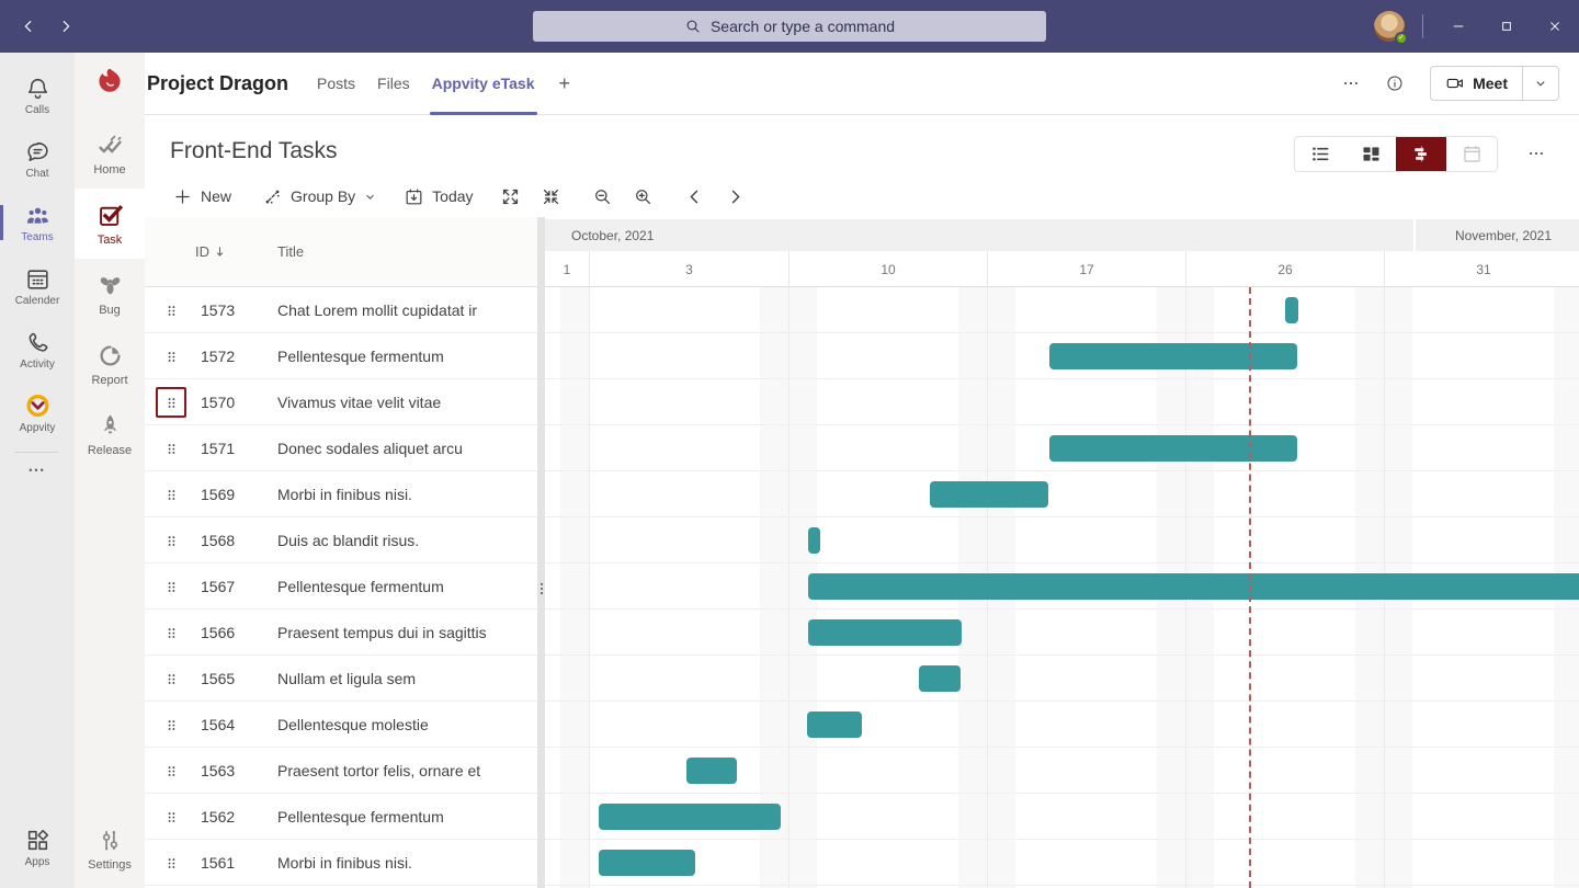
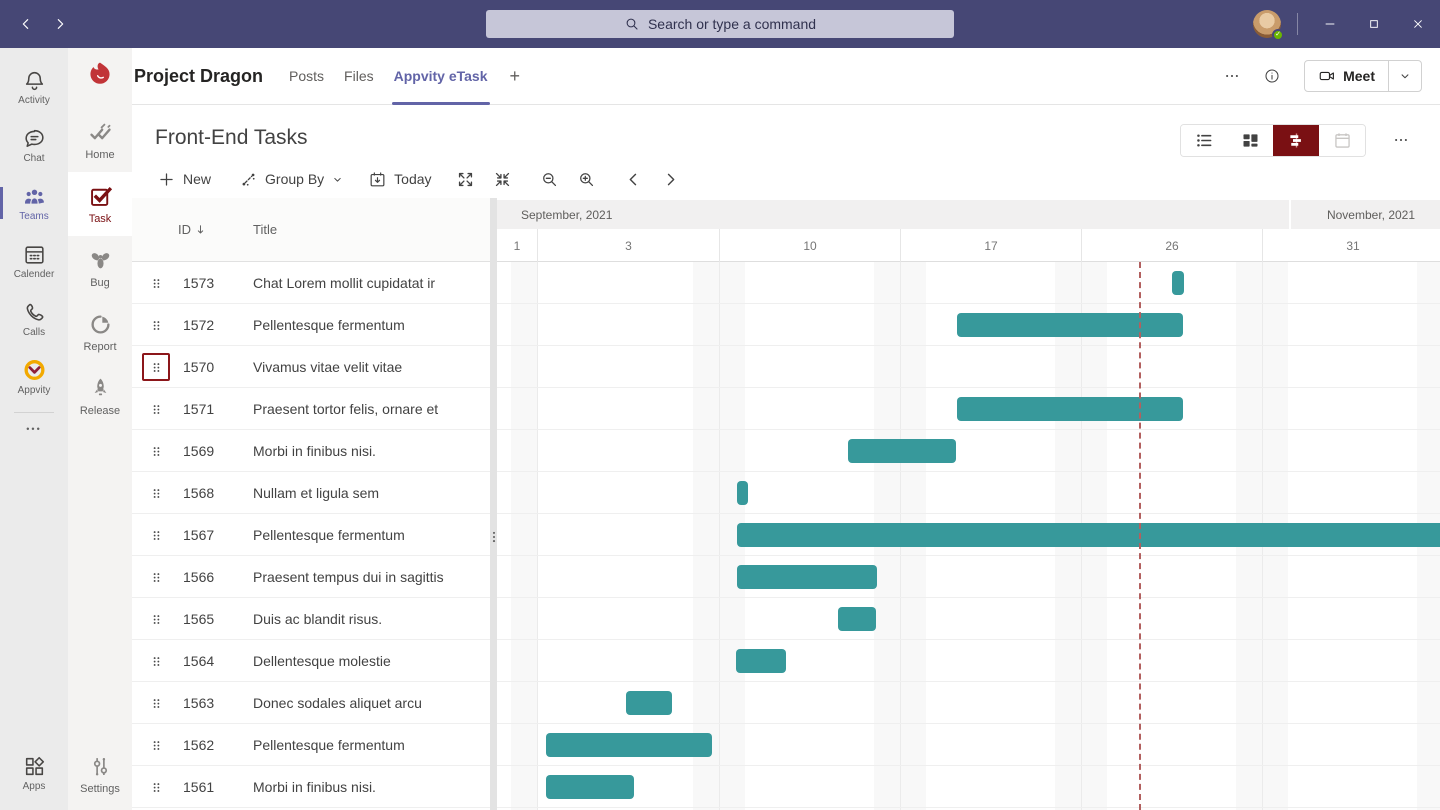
  Search or type a command
- Calls
+ Activity
  Chat
  Teams
  Calender
- Activity
+ Calls
  Appvity
  •••
  Apps
  Home
  Task
  Bug
  Report
  Release
  Settings
  Project Dragon
  Posts
  Files
  Appvity eTask
  +
  Meet
  Front-End Tasks
  New
  Group By
  Today
  ID
  Title
  1573
  Chat Lorem mollit cupidatat ir
  1572
  Pellentesque fermentum
  1570
  Vivamus vitae velit vitae
  1571
- Donec sodales aliquet arcu
+ Praesent tortor felis, ornare et
  1569
  Morbi in finibus nisi.
  1568
- Duis ac blandit risus.
+ Nullam et ligula sem
  1567
  Pellentesque fermentum
  1566
  Praesent tempus dui in sagittis
  1565
- Nullam et ligula sem
+ Duis ac blandit risus.
  1564
  Dellentesque molestie
  1563
- Praesent tortor felis, ornare et
+ Donec sodales aliquet arcu
  1562
  Pellentesque fermentum
  1561
  Morbi in finibus nisi.
- October, 2021
+ September, 2021
  November, 2021
  1
  3
  10
  17
  26
  31
